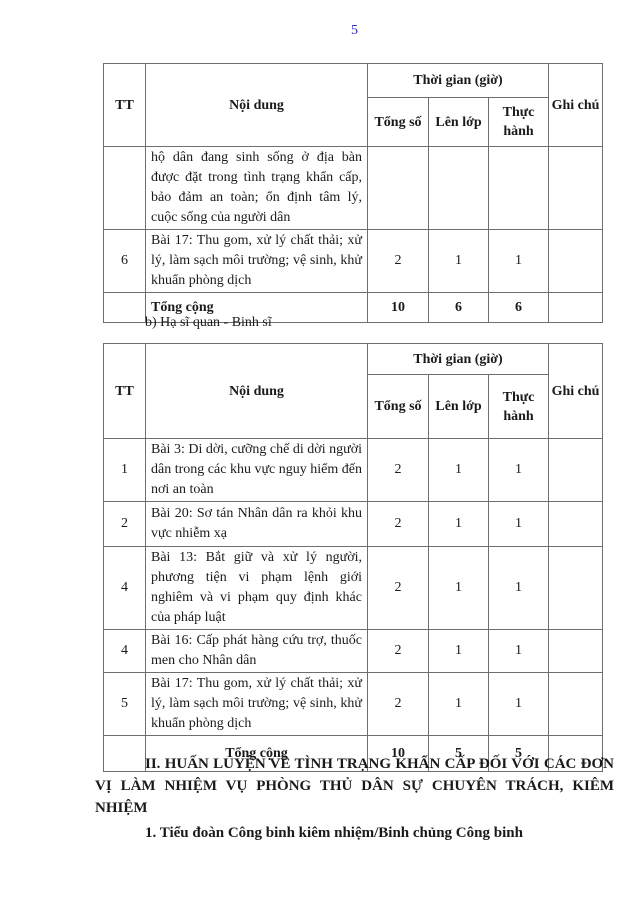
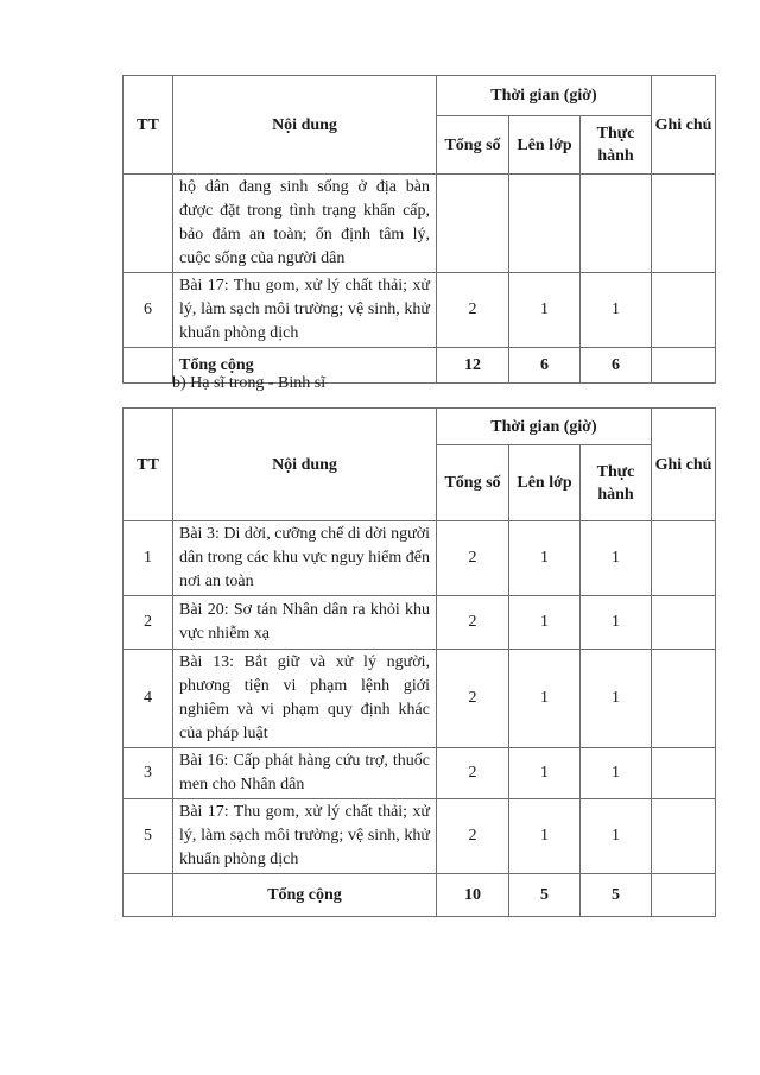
- 5
  TT	Nội dung	Thời gian (giờ)	Ghi chú
  Tổng số	Lên lớp	Thực hành
  	hộ dân đang sinh sống ở địa bàn được đặt trong tình trạng khẩn cấp, bảo đảm an toàn; ổn định tâm lý, cuộc sống của người dân
  6	Bài 17: Thu gom, xử lý chất thải; xử lý, làm sạch môi trường; vệ sinh, khử khuẩn phòng dịch	2	1	1
- 	Tổng cộng	10	6	6
+ 	Tổng cộng	12	6	6
- b) Hạ sĩ quan - Binh sĩ
+ b) Hạ sĩ trong - Binh sĩ
  TT	Nội dung	Thời gian (giờ)	Ghi chú
  Tổng số	Lên lớp	Thực hành
  1	Bài 3: Di dời, cưỡng chế di dời người dân trong các khu vực nguy hiểm đến nơi an toàn	2	1	1
  2	Bài 20: Sơ tán Nhân dân ra khỏi khu vực nhiễm xạ	2	1	1
  4	Bài 13: Bắt giữ và xử lý người, phương tiện vi phạm lệnh giới nghiêm và vi phạm quy định khác của pháp luật	2	1	1
- 4	Bài 16: Cấp phát hàng cứu trợ, thuốc men cho Nhân dân	2	1	1
+ 3	Bài 16: Cấp phát hàng cứu trợ, thuốc men cho Nhân dân	2	1	1
  5	Bài 17: Thu gom, xử lý chất thải; xử lý, làm sạch môi trường; vệ sinh, khử khuẩn phòng dịch	2	1	1
  	Tổng cộng	10	5	5
- II. HUẤN LUYỆN VỀ TÌNH TRẠNG KHẨN CẤP ĐỐI VỚI CÁC ĐƠN VỊ LÀM NHIỆM VỤ PHÒNG THỦ DÂN SỰ CHUYÊN TRÁCH, KIÊM NHIỆM
- 1. Tiểu đoàn Công binh kiêm nhiệm/Binh chủng Công binh
